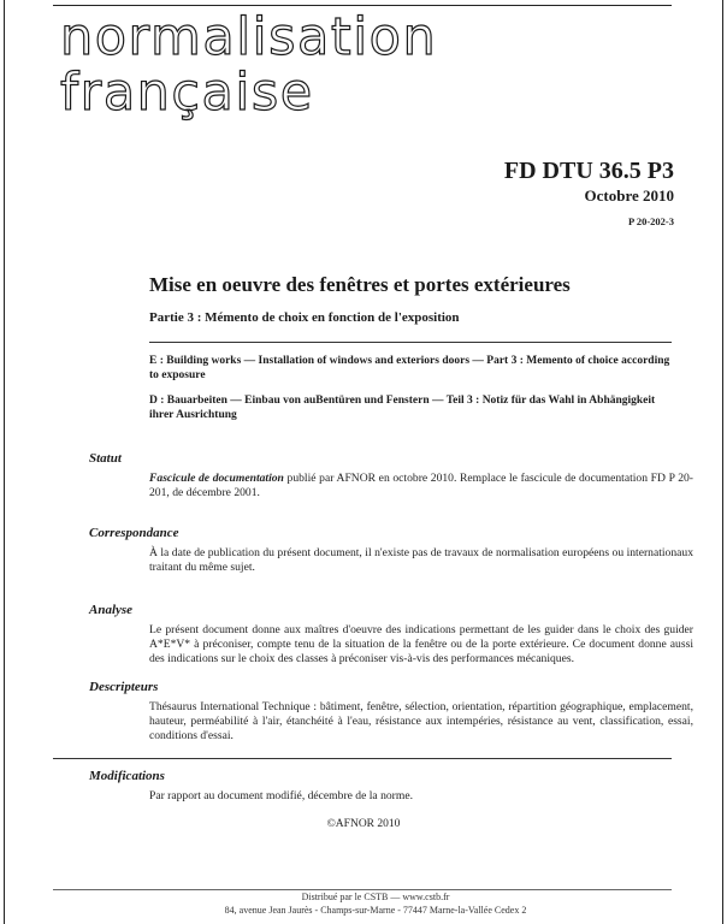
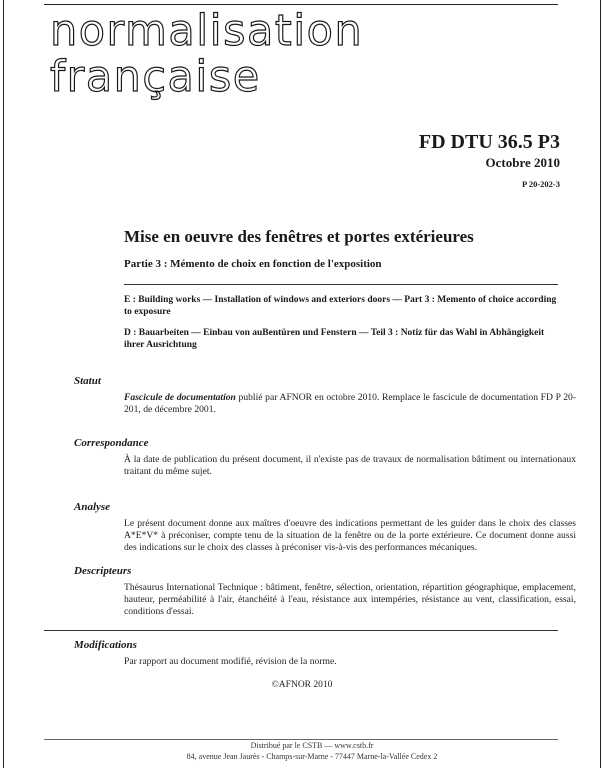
  normalisation
  française
  FD DTU 36.5 P3
  Octobre 2010
  P 20-202-3
  Mise en oeuvre des fenêtres et portes extérieures
  Partie 3 : Mémento de choix en fonction de l'exposition
  E : Building works — Installation of windows and exteriors doors — Part 3 : Memento of choice according to exposure
  D : Bauarbeiten — Einbau von auBentüren und Fenstern — Teil 3 : Notiz für das Wahl in Abhängigkeit ihrer Ausrichtung
  Statut
  Fascicule de documentation publié par AFNOR en octobre 2010. Remplace le fascicule de documentation FD P 20-201, de décembre 2001.
  Correspondance
- À la date de publication du présent document, il n'existe pas de travaux de normalisation européens ou internationaux traitant du même sujet.
+ À la date de publication du présent document, il n'existe pas de travaux de normalisation bâtiment ou internationaux traitant du même sujet.
  Analyse
- Le présent document donne aux maîtres d'oeuvre des indications permettant de les guider dans le choix des guider A*E*V* à préconiser, compte tenu de la situation de la fenêtre ou de la porte extérieure. Ce document donne aussi des indications sur le choix des classes à préconiser vis-à-vis des performances mécaniques.
+ Le présent document donne aux maîtres d'oeuvre des indications permettant de les guider dans le choix des classes A*E*V* à préconiser, compte tenu de la situation de la fenêtre ou de la porte extérieure. Ce document donne aussi des indications sur le choix des classes à préconiser vis-à-vis des performances mécaniques.
  Descripteurs
  Thésaurus International Technique : bâtiment, fenêtre, sélection, orientation, répartition géographique, emplacement, hauteur, perméabilité à l'air, étanchéité à l'eau, résistance aux intempéries, résistance au vent, classification, essai, conditions d'essai.
  Modifications
- Par rapport au document modifié, décembre de la norme.
+ Par rapport au document modifié, révision de la norme.
  ©AFNOR 2010
  Distribué par le CSTB — www.cstb.fr
  84, avenue Jean Jaurès - Champs-sur-Marne - 77447 Marne-la-Vallée Cedex 2
